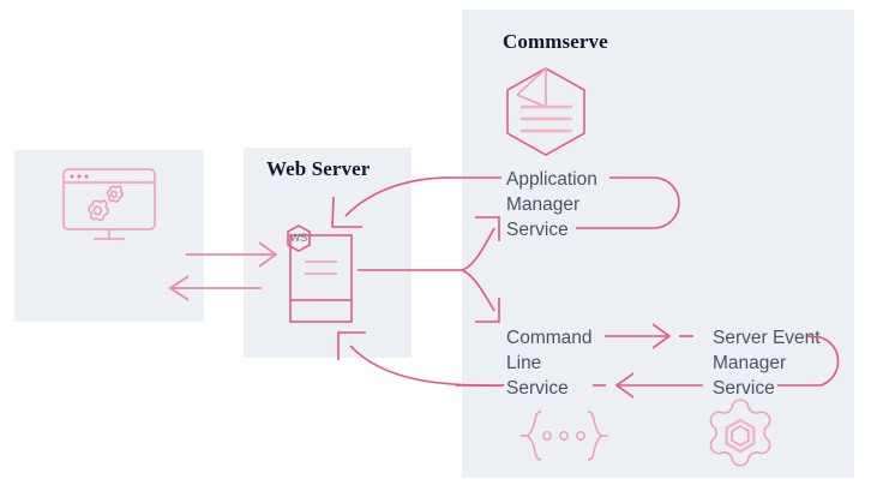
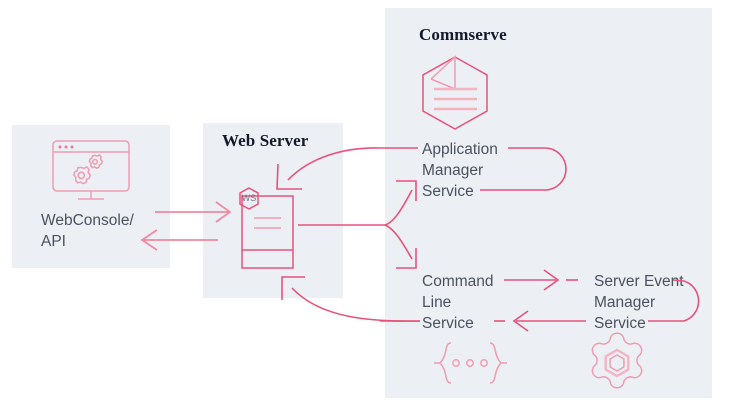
  Web Server
  Commserve
+ WebConsole/
+ API
  Application
  Manager
  Service
  Command
  Line
  Service
  Server Even
  Manager
  Service
  WS
